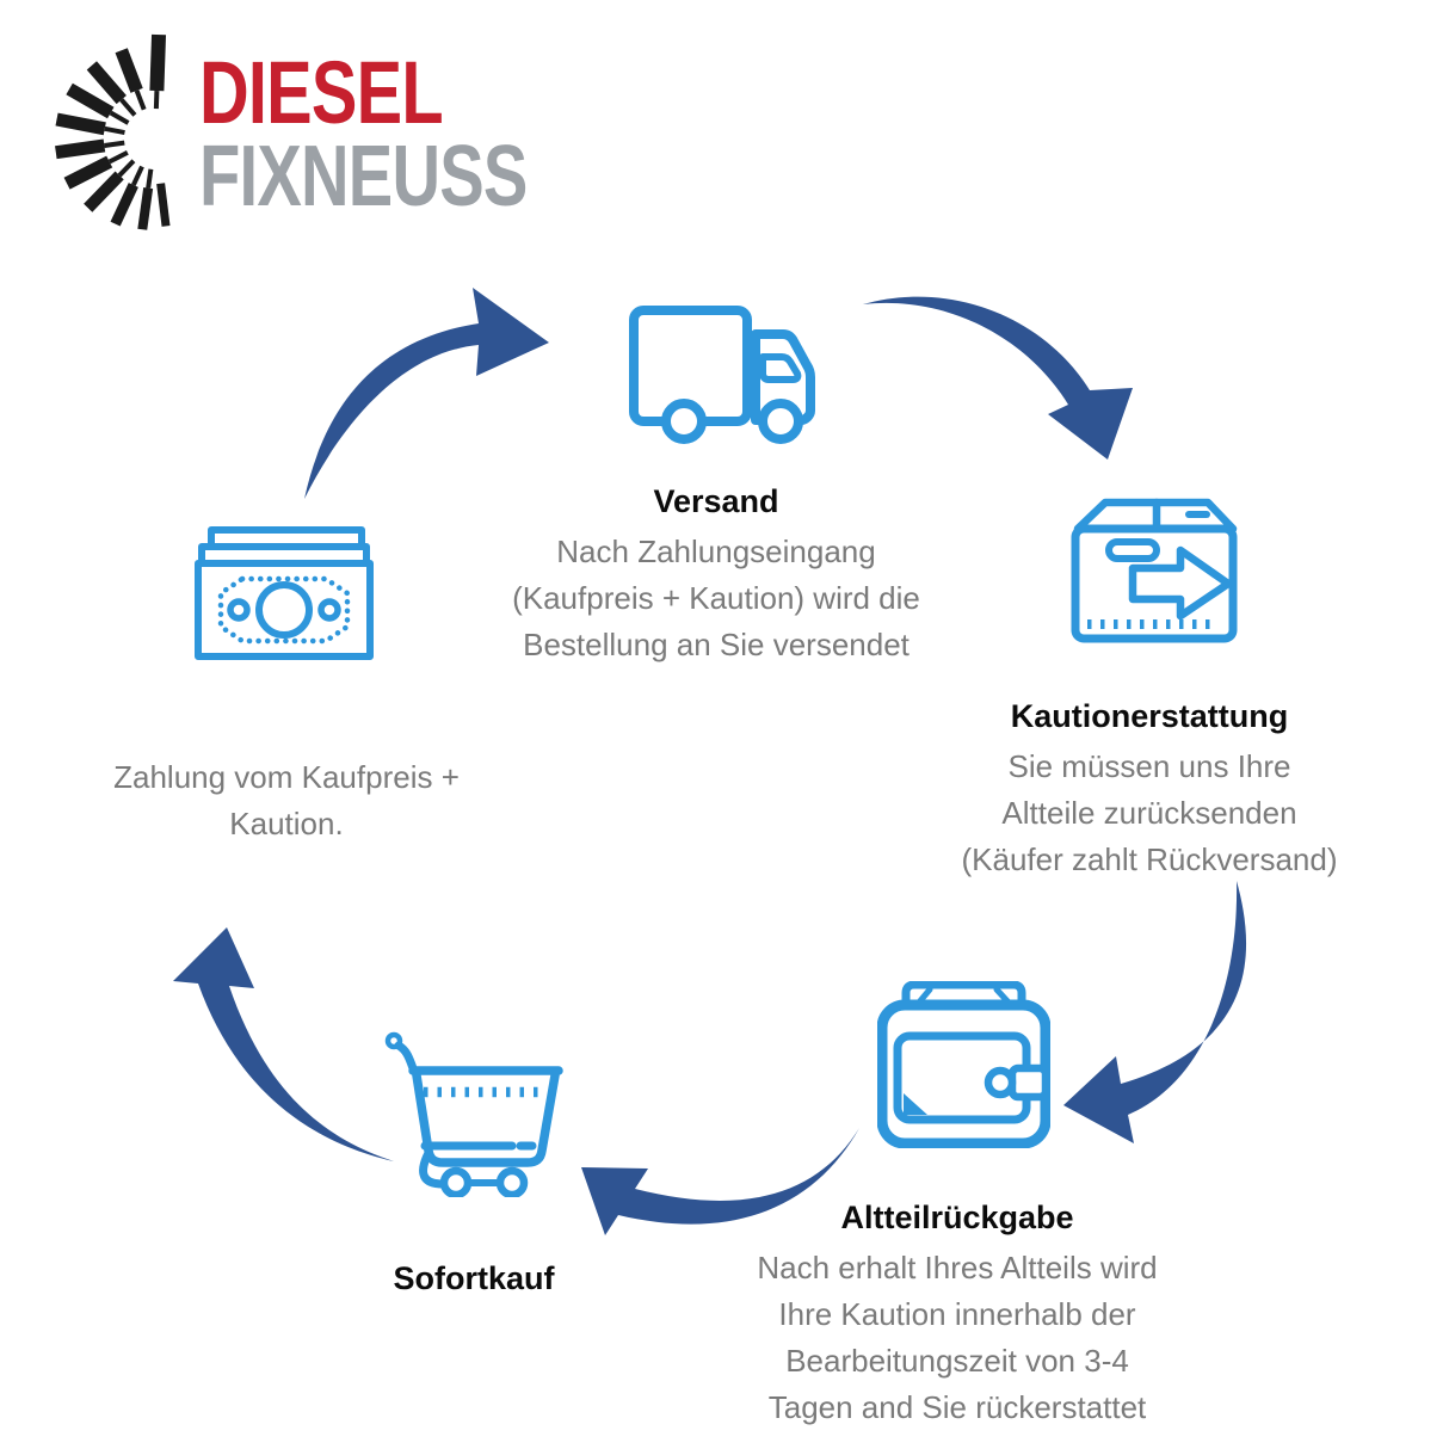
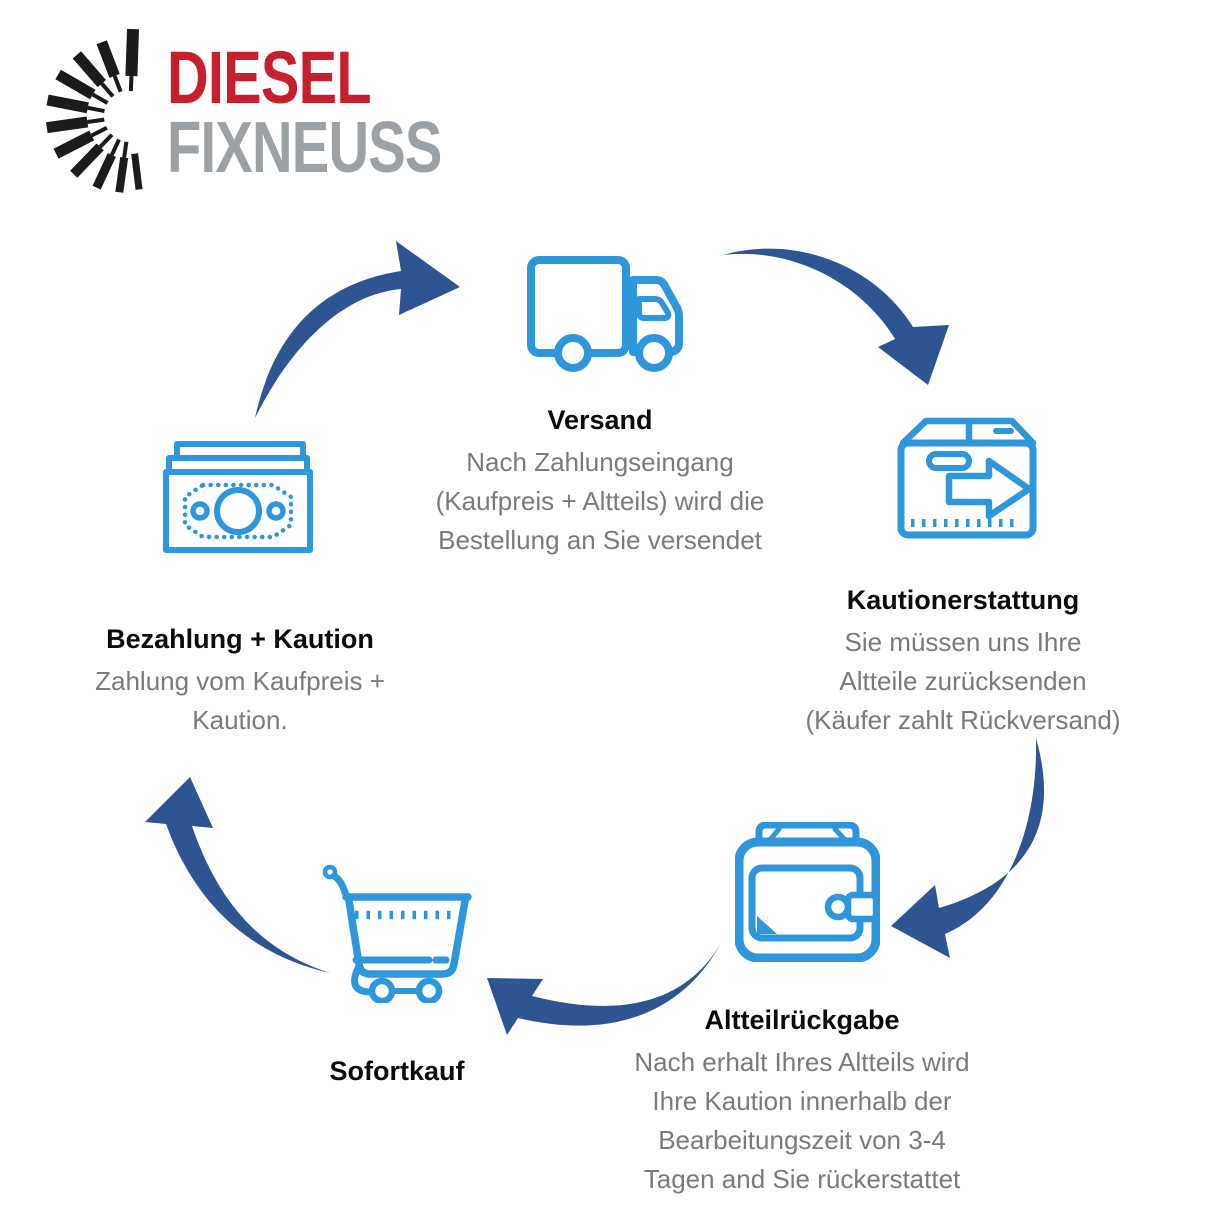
  DIESEL
  FIXNEUSS
  Versand
  Nach Zahlungseingang
- (Kaufpreis + Kaution) wird die
+ (Kaufpreis + Altteils) wird die
  Bestellung an Sie versendet
  Kautionerstattung
  Sie müssen uns Ihre
  Altteile zurücksenden
  (Käufer zahlt Rückversand)
+ Bezahlung + Kaution
  Zahlung vom Kaufpreis +
  Kaution.
  Sofortkauf
  Altteilrückgabe
  Nach erhalt Ihres Altteils wird
  Ihre Kaution innerhalb der
  Bearbeitungszeit von 3-4
  Tagen and Sie rückerstattet
